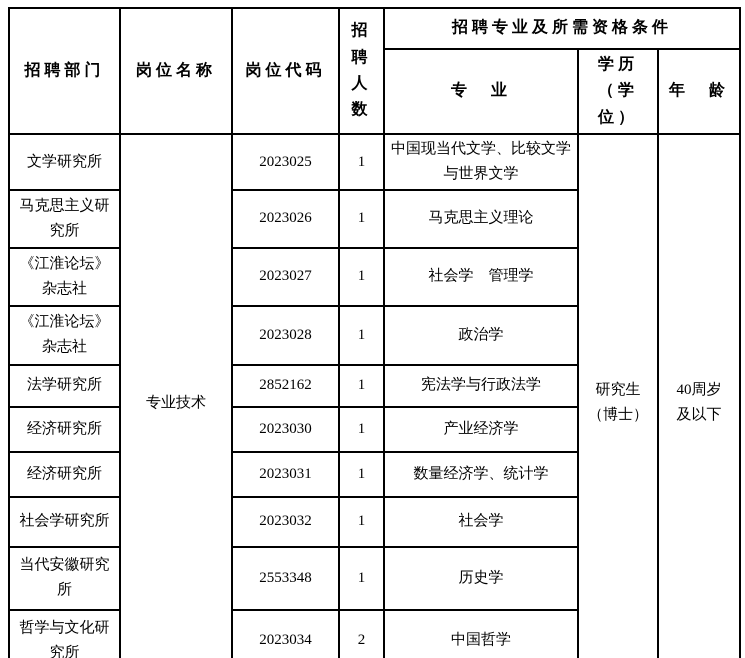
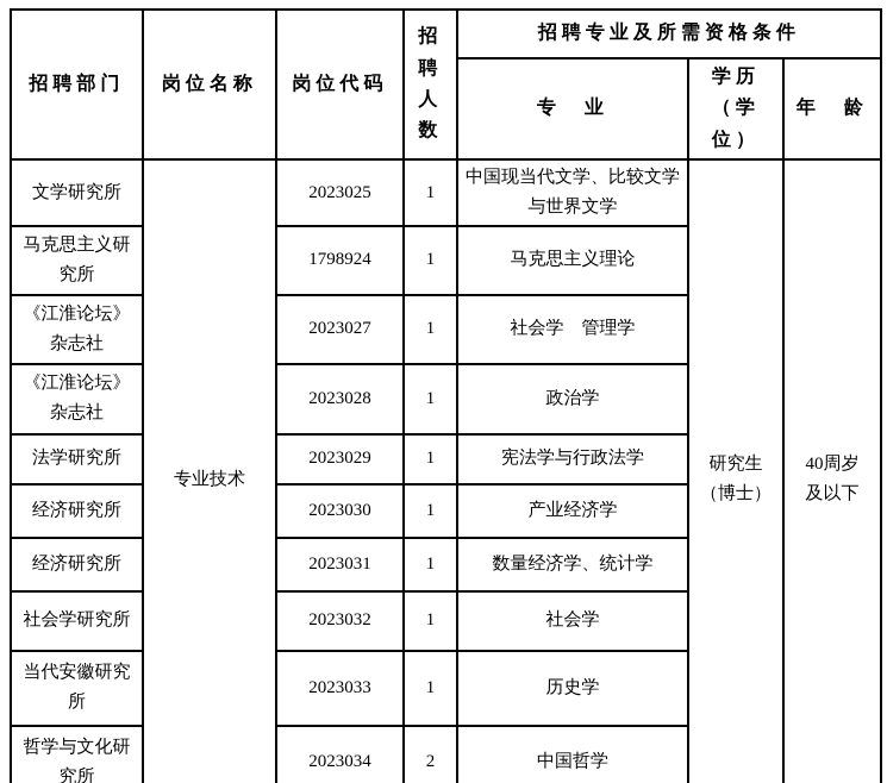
  招聘部门	岗位名称	岗位代码	招 聘 人 数	招聘专业及所需资格条件
  专 业	学历 （学位）	年 龄
  文学研究所	专业技术	2023025	1	中国现当代文学、比较文学与世界文学	研究生 （博士）	40周岁 及以下
- 马克思主义研究所	2023026	1	马克思主义理论
+ 马克思主义研究所	1798924	1	马克思主义理论
  《江淮论坛》杂志社	2023027	1	社会学 管理学
  《江淮论坛》杂志社	2023028	1	政治学
- 法学研究所	2852162	1	宪法学与行政法学
+ 法学研究所	2023029	1	宪法学与行政法学
  经济研究所	2023030	1	产业经济学
  经济研究所	2023031	1	数量经济学、统计学
  社会学研究所	2023032	1	社会学
- 当代安徽研究所	2553348	1	历史学
+ 当代安徽研究所	2023033	1	历史学
  哲学与文化研究所	2023034	2	中国哲学
